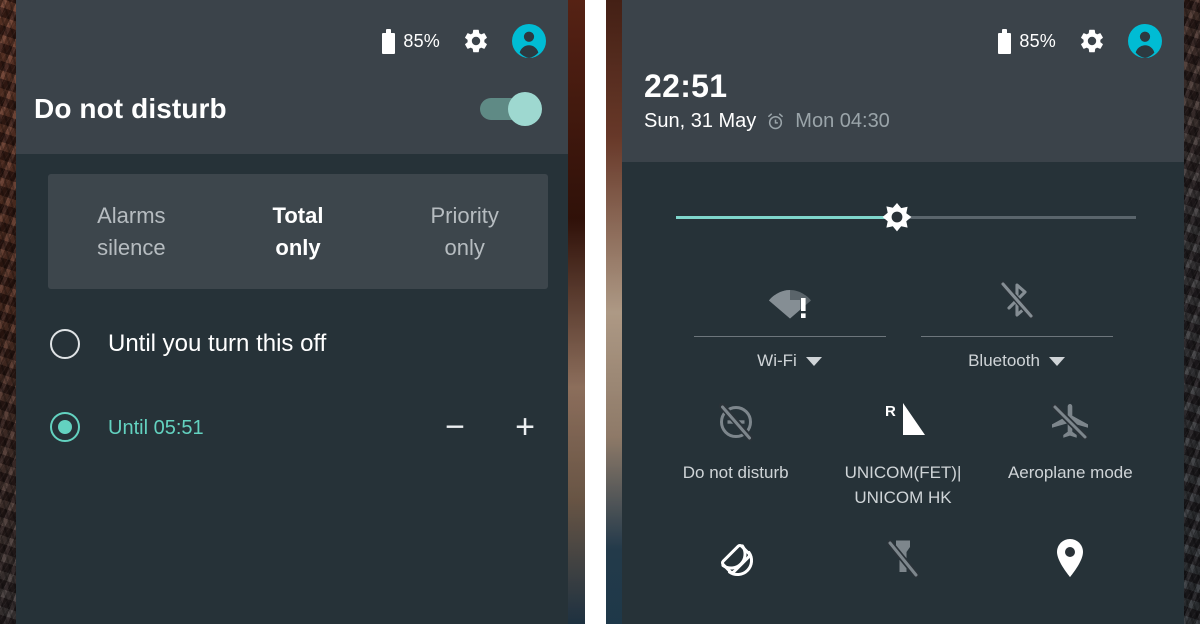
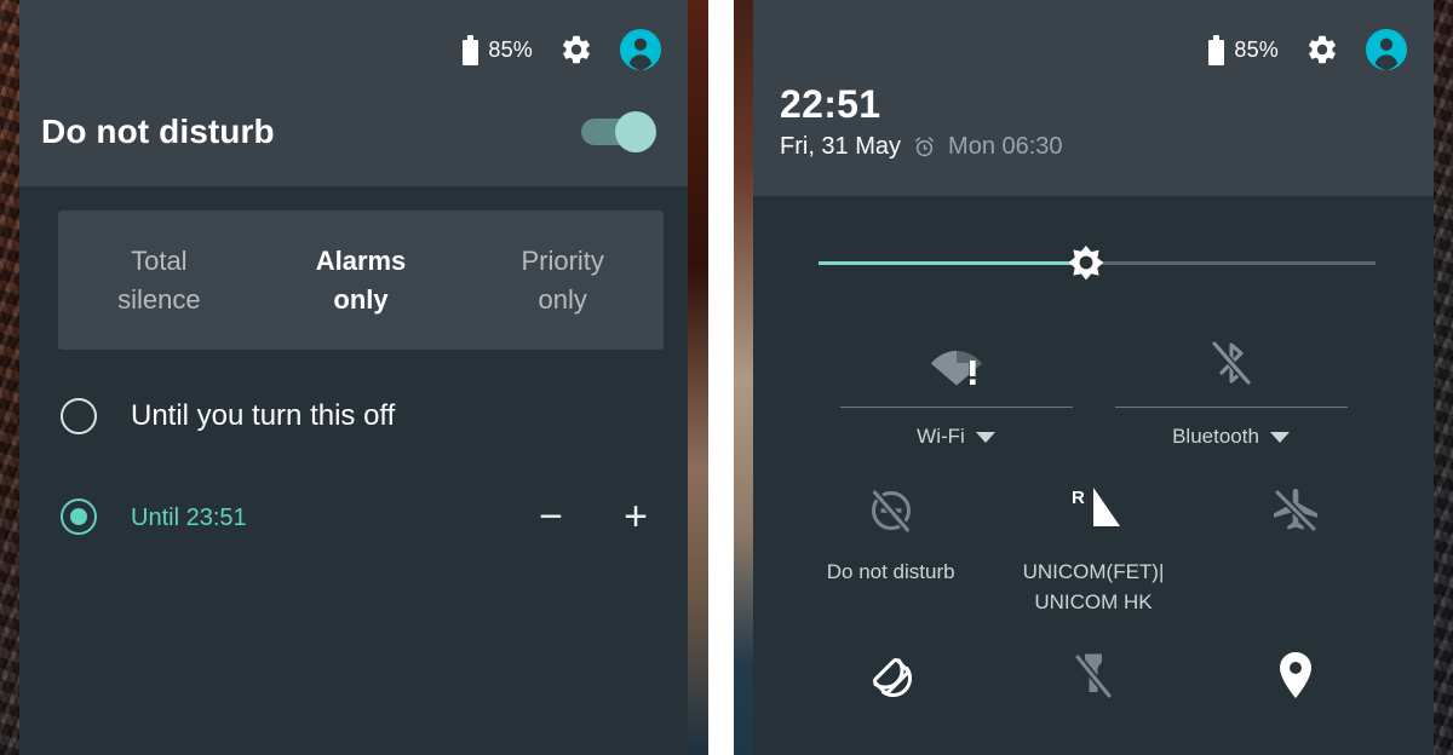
  85%
  Do not disturb
- Alarms
+ Total
  silence
- Total
+ Alarms
  only
  Priority
  only
  Until you turn this off
- Until 05:51
+ Until 23:51
  −
  +
  85%
  22:51
- Sun, 31 May
+ Fri, 31 May
- Mon 04:30
+ Mon 06:30
  Wi-Fi
  Bluetooth
  Do not disturb
  R
  UNICOM(FET)|
  UNICOM HK
- Aeroplane mode
